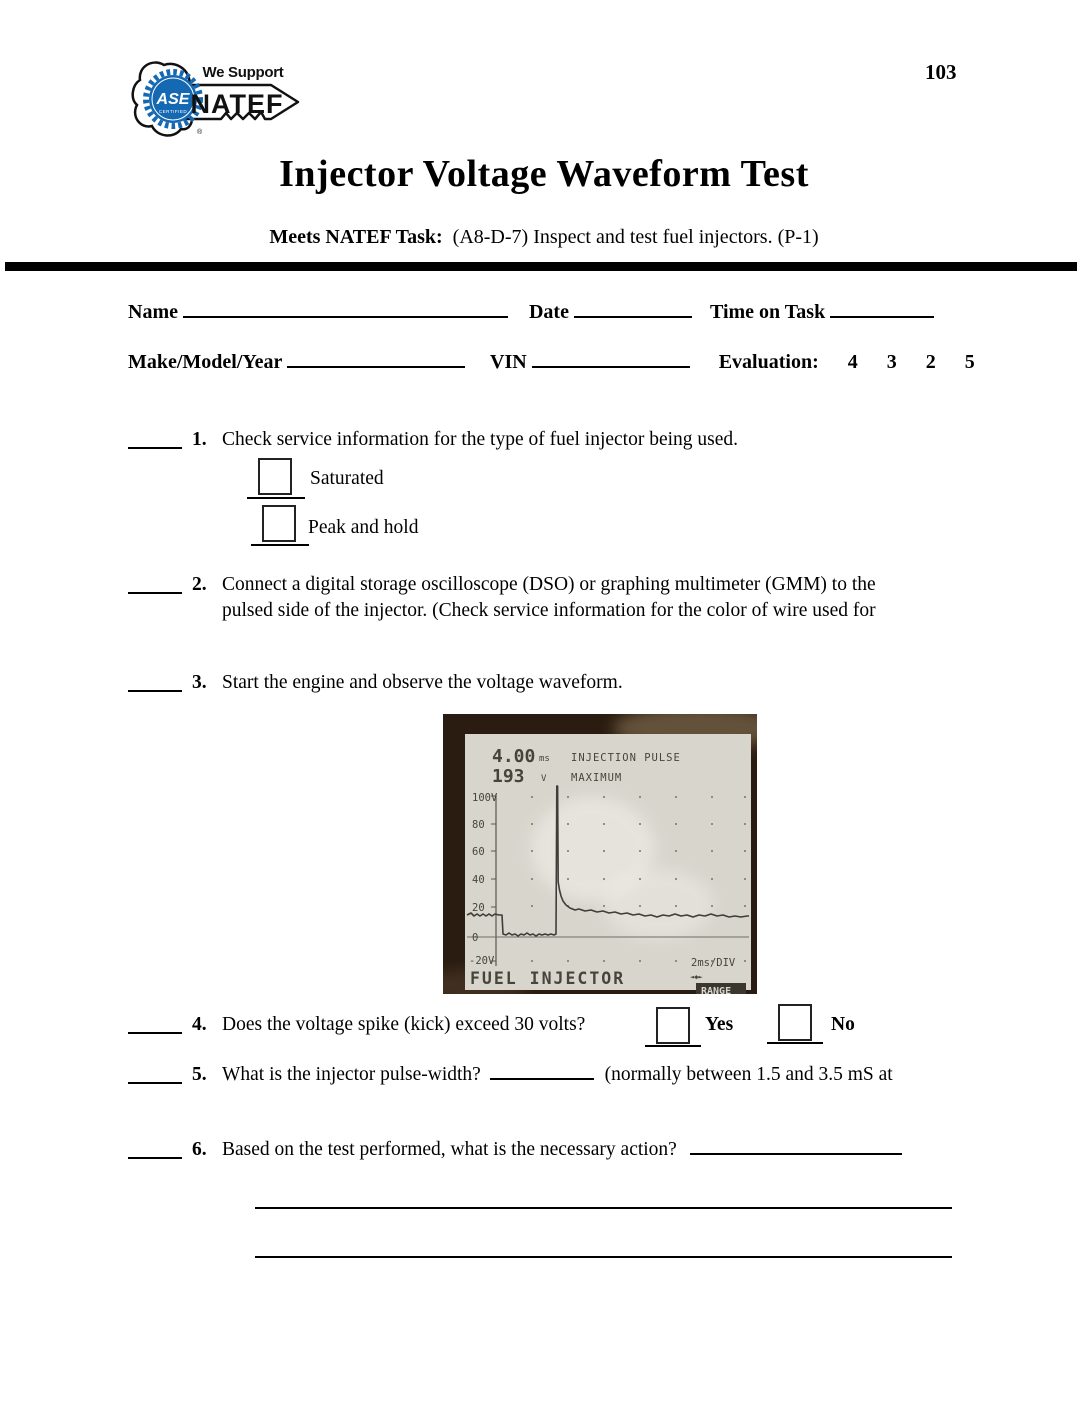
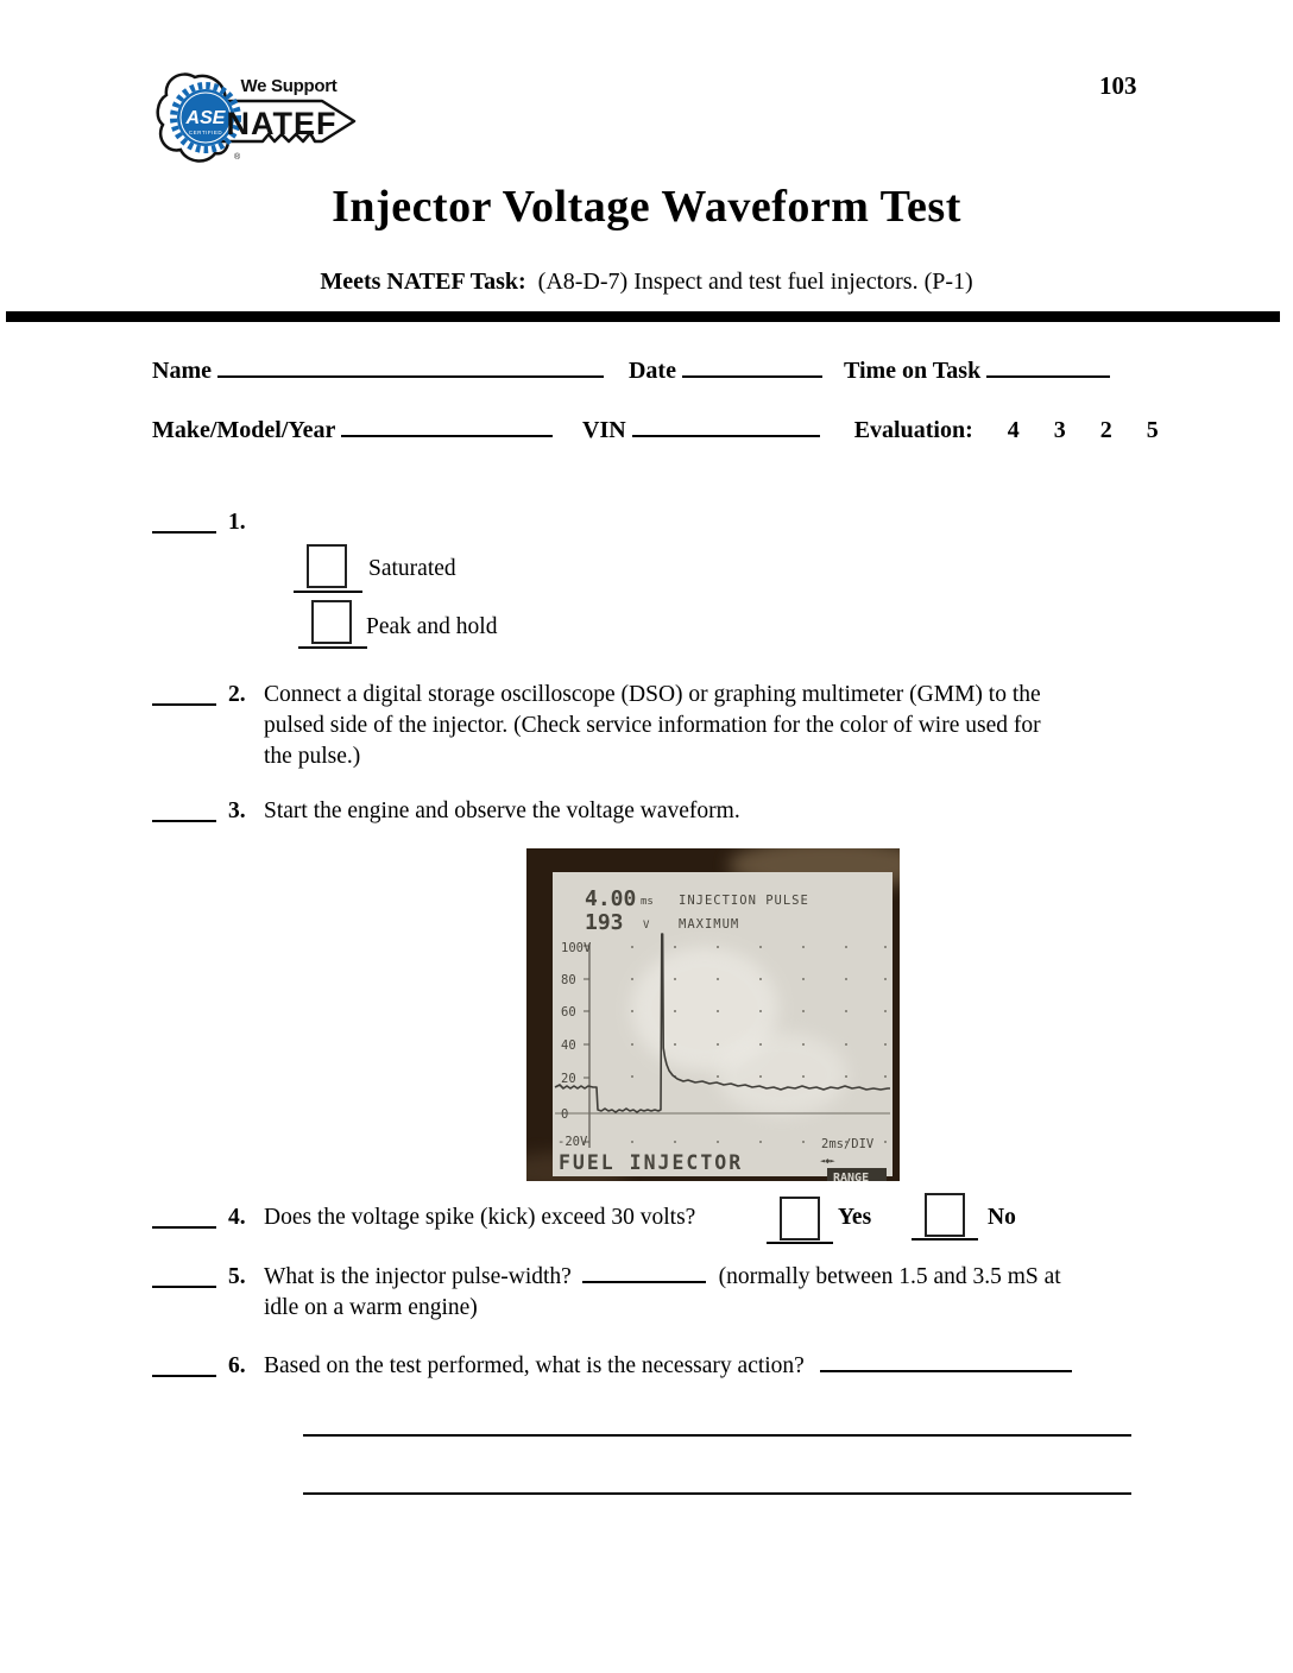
  ASE
  We Support
  NATEF
  103
  Injector Voltage Waveform Test
  Meets NATEF Task: (A8-D-7) Inspect and test fuel injectors. (P-1)
  Name Date Time on Task
  Make/Model/Year VIN Evaluation: 4 3 2 5
  1.
- Check service information for the type of fuel injector being used.
  Saturated
  Peak and hold
  2.
  Connect a digital storage oscilloscope (DSO) or graphing multimeter (GMM) to the
  pulsed side of the injector. (Check service information for the color of wire used for
+ the pulse.)
  3.
  Start the engine and observe the voltage waveform.
  4.00
  ms
  INJECTION PULSE
  193
  V
  MAXIMUM
  100V
  80
  60
  40
  20
  0
  -20V
  2ms/DIV
  FUEL INJECTOR
  ◄◆►
  RANGE
  4.
  Does the voltage spike (kick) exceed 30 volts?
  Yes
  No
  5.
  What is the injector pulse-width? (normally between 1.5 and 3.5 mS at
+ idle on a warm engine)
  6.
  Based on the test performed, what is the necessary action?
